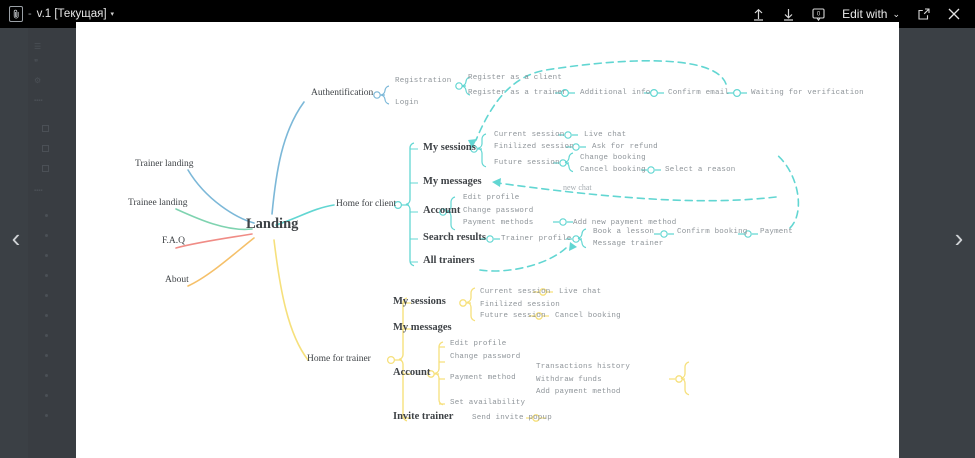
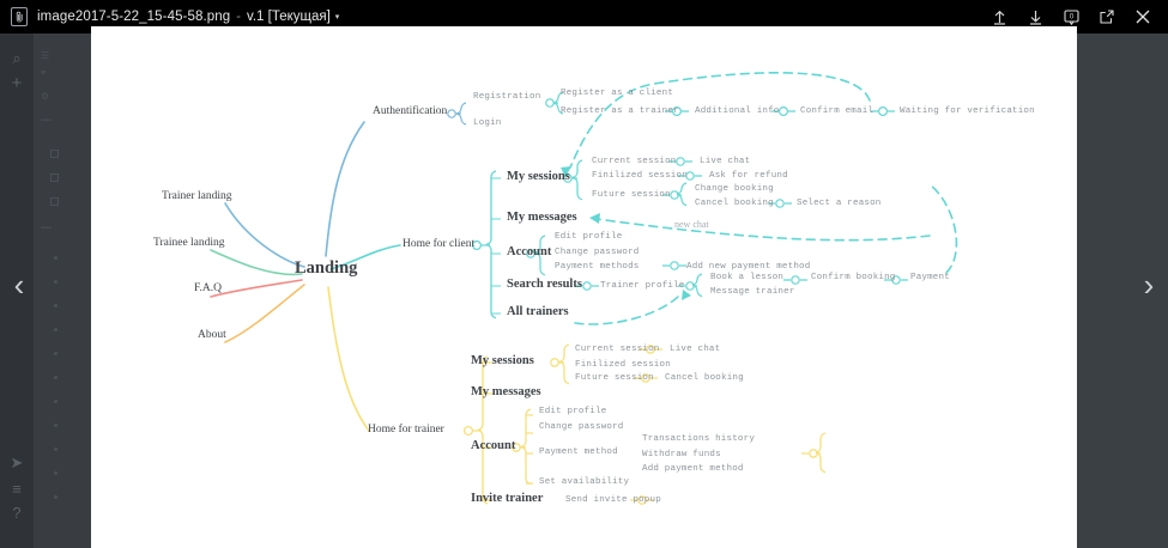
+ ⌕
+ +
+ ➤
+ ≡
+ ?
+ image2017-5-22_15-45-58.png
  -
  v.1 [Текущая]
- Edit with
- ⌄
  ‹
  ›
  Landing
  Trainer landing
  Trainee landing
  F.A.Q
  About
  Authentification
  Registration
  Login
  Register as a client
  Register as a trainer
  Additional info
  Confirm email
  Waiting for verification
  Home for client
  My sessions
  My messages
  Account
  Search results
  All trainers
  Current session
  Finilized session
  Future session
  Live chat
  Ask for refund
  Change booking
  Cancel booking
  Select a reason
  new chat
  Edit profile
  Change password
  Payment methods
  Add new payment method
  Trainer profile
  Book a lesson
  Message trainer
  Confirm booking
  Payment
  Home for trainer
  My sessions
  My messages
  Account
  Invite trainer
  Current session
  Finilized session
  Future session
  Live chat
  Cancel booking
  Edit profile
  Change password
  Payment method
  Set availability
  Transactions history
  Withdraw funds
  Add payment method
  Send invite popup
